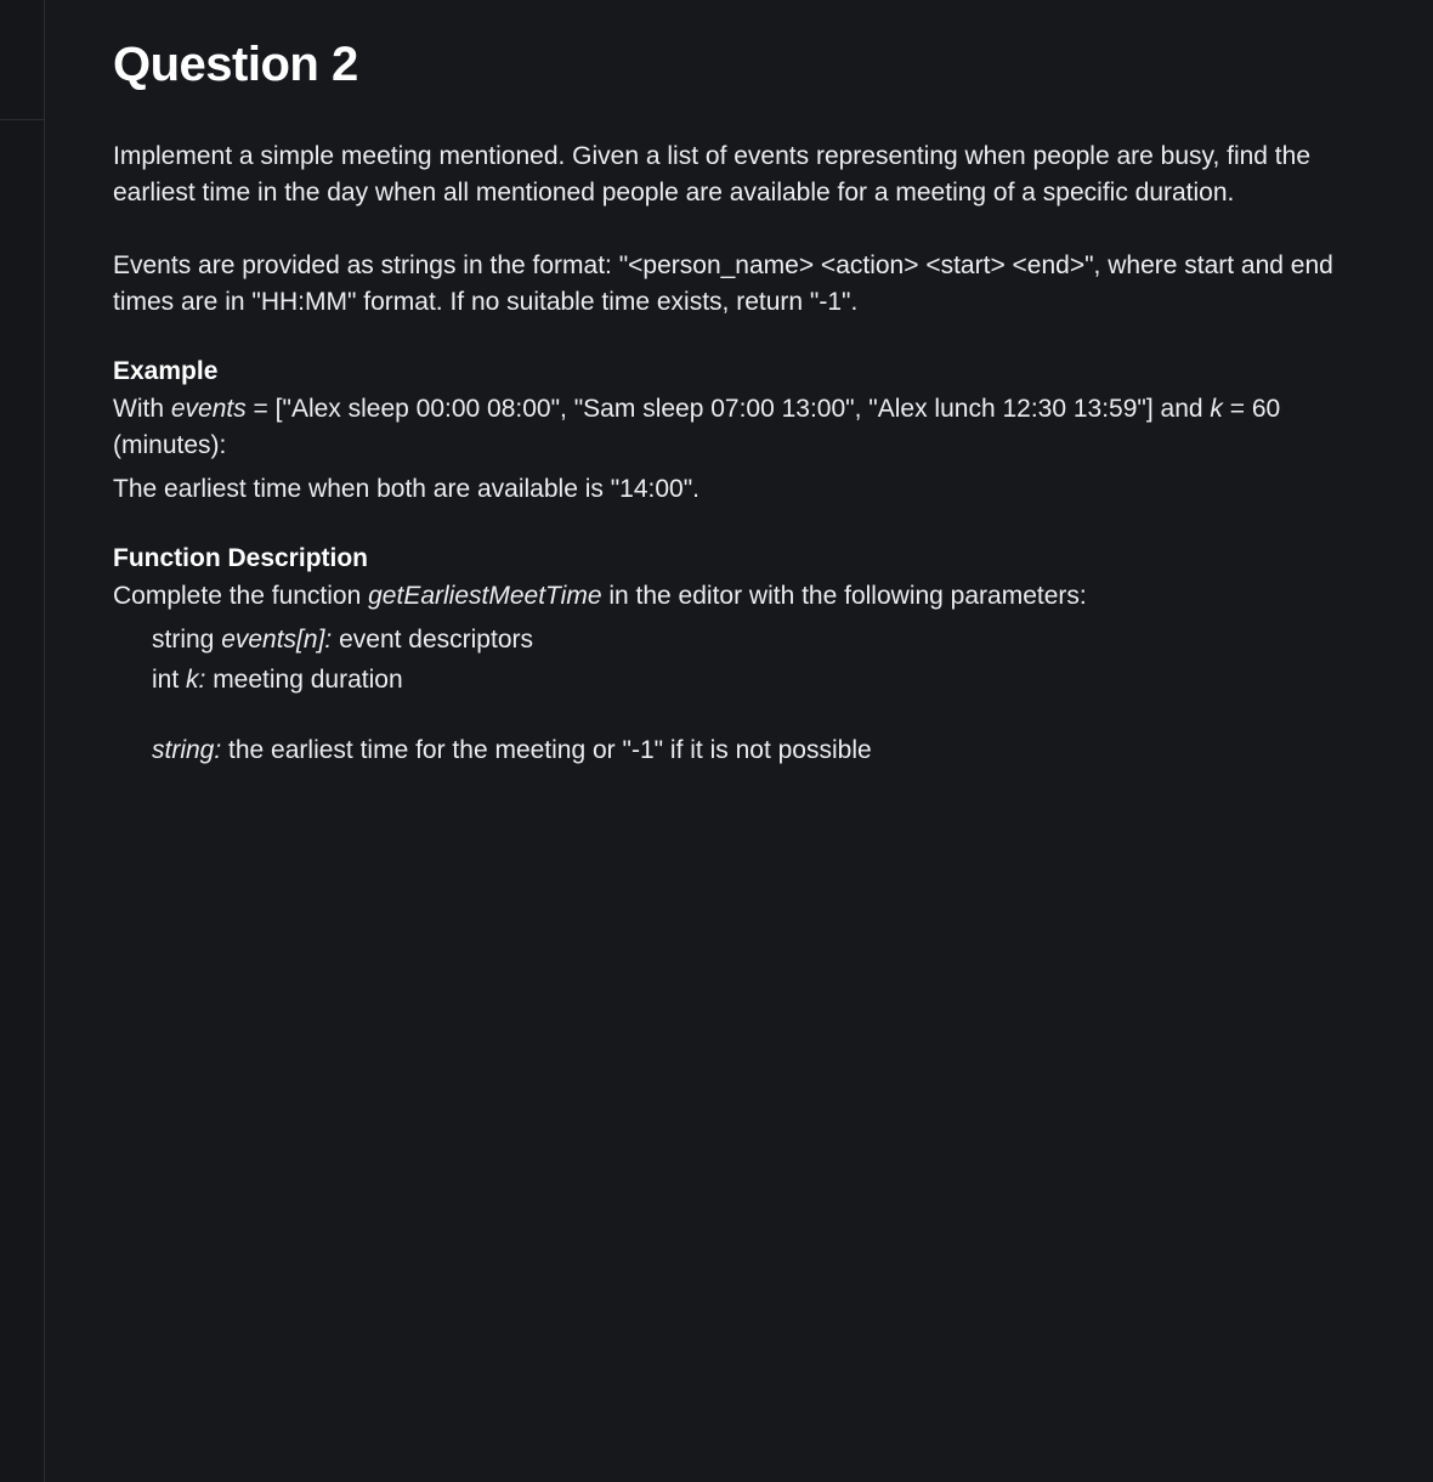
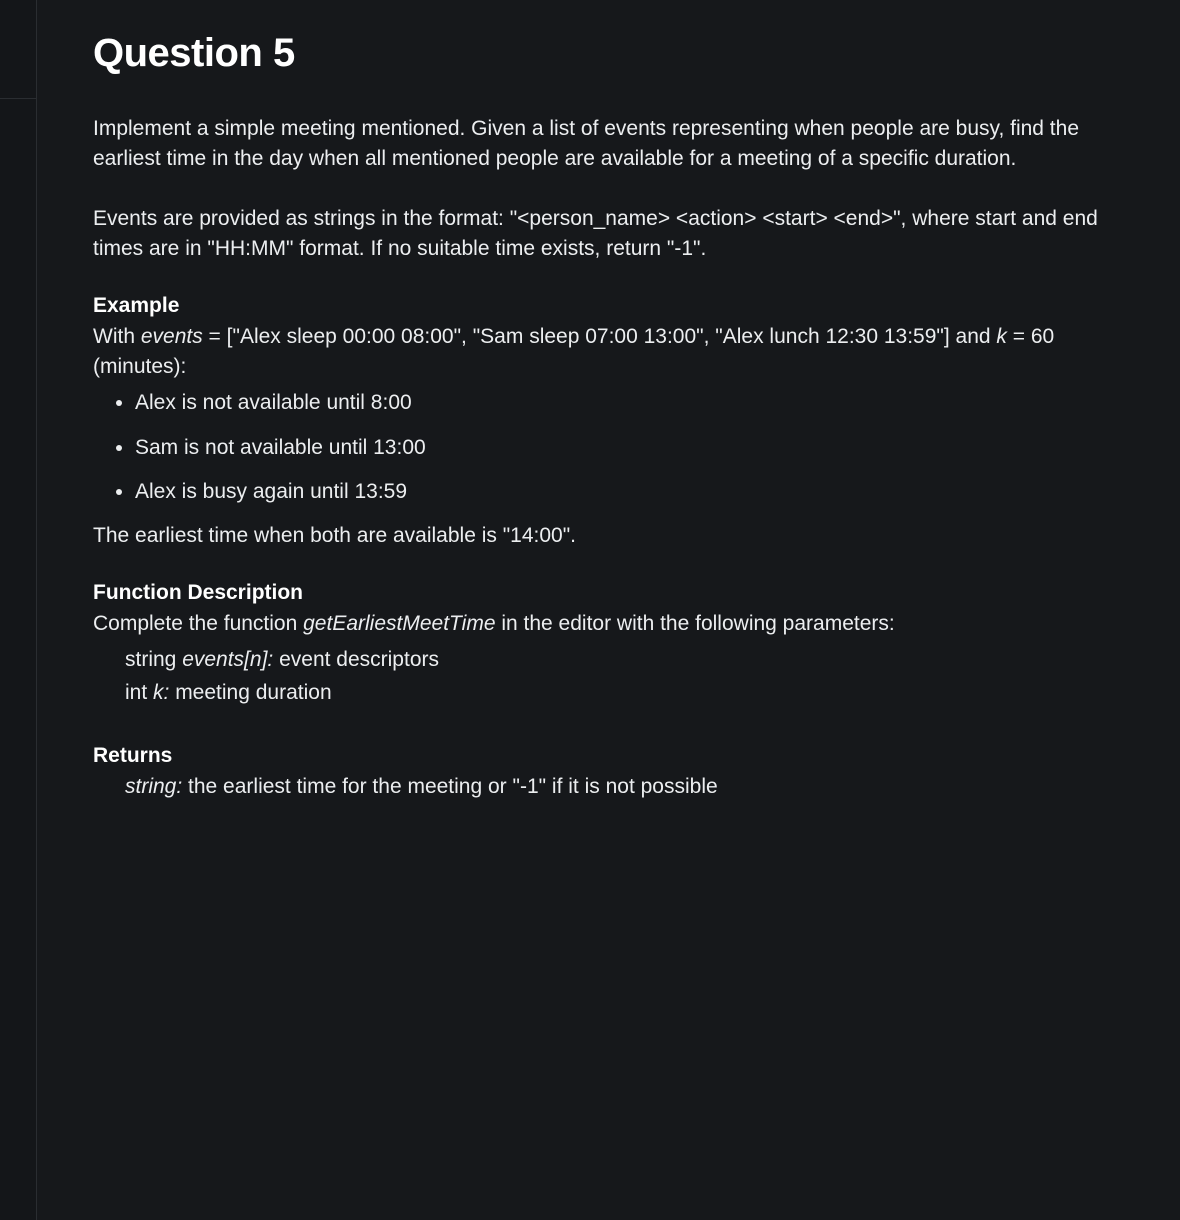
- Question 2
+ Question 5
  Implement a simple meeting mentioned. Given a list of events representing when people are busy, find the earliest time in the day when all mentioned people are available for a meeting of a specific duration.
  Events are provided as strings in the format: "<person_name> <action> <start> <end>", where start and end times are in "HH:MM" format. If no suitable time exists, return "-1".
  Example
  With events = ["Alex sleep 00:00 08:00", "Sam sleep 07:00 13:00", "Alex lunch 12:30 13:59"] and k = 60 (minutes):
+ Alex is not available until 8:00
+ Sam is not available until 13:00
+ Alex is busy again until 13:59
  The earliest time when both are available is "14:00".
  Function Description
  Complete the function getEarliestMeetTime in the editor with the following parameters:
  string events[n]: event descriptors
  int k: meeting duration
+ Returns
  string: the earliest time for the meeting or "-1" if it is not possible
